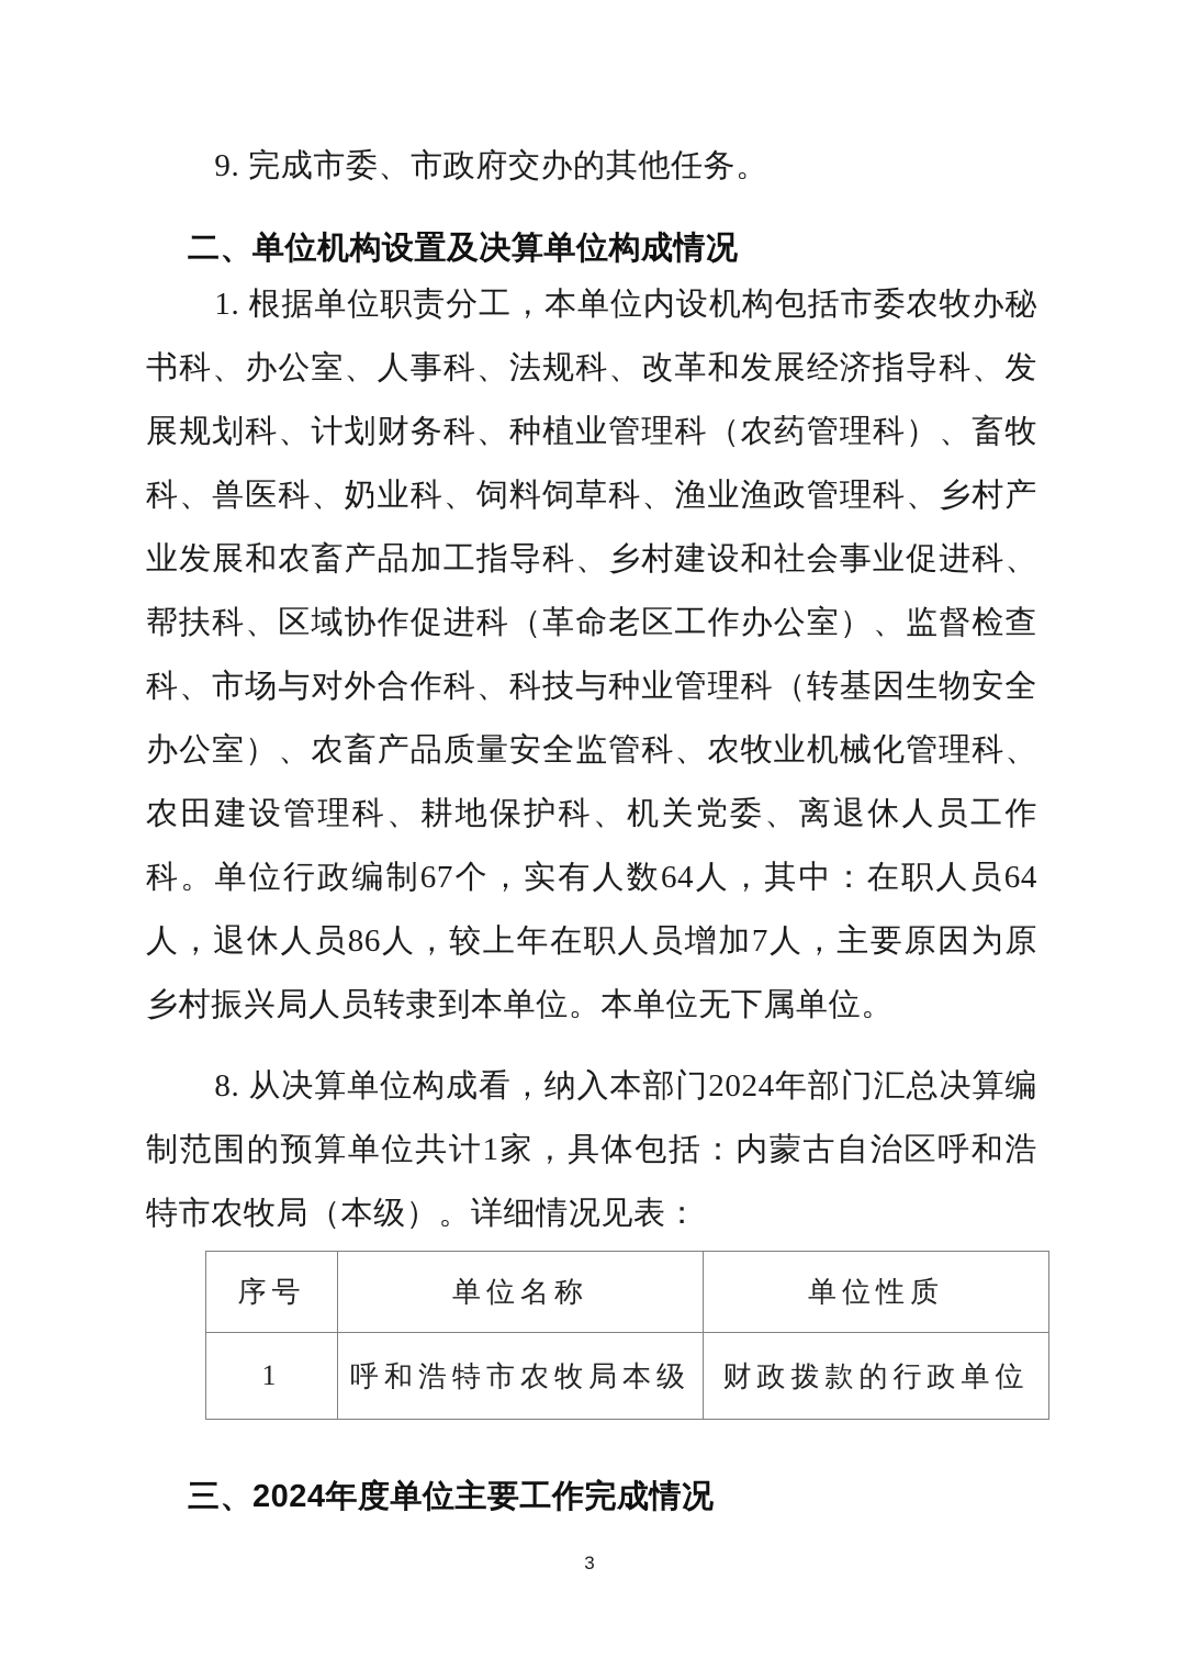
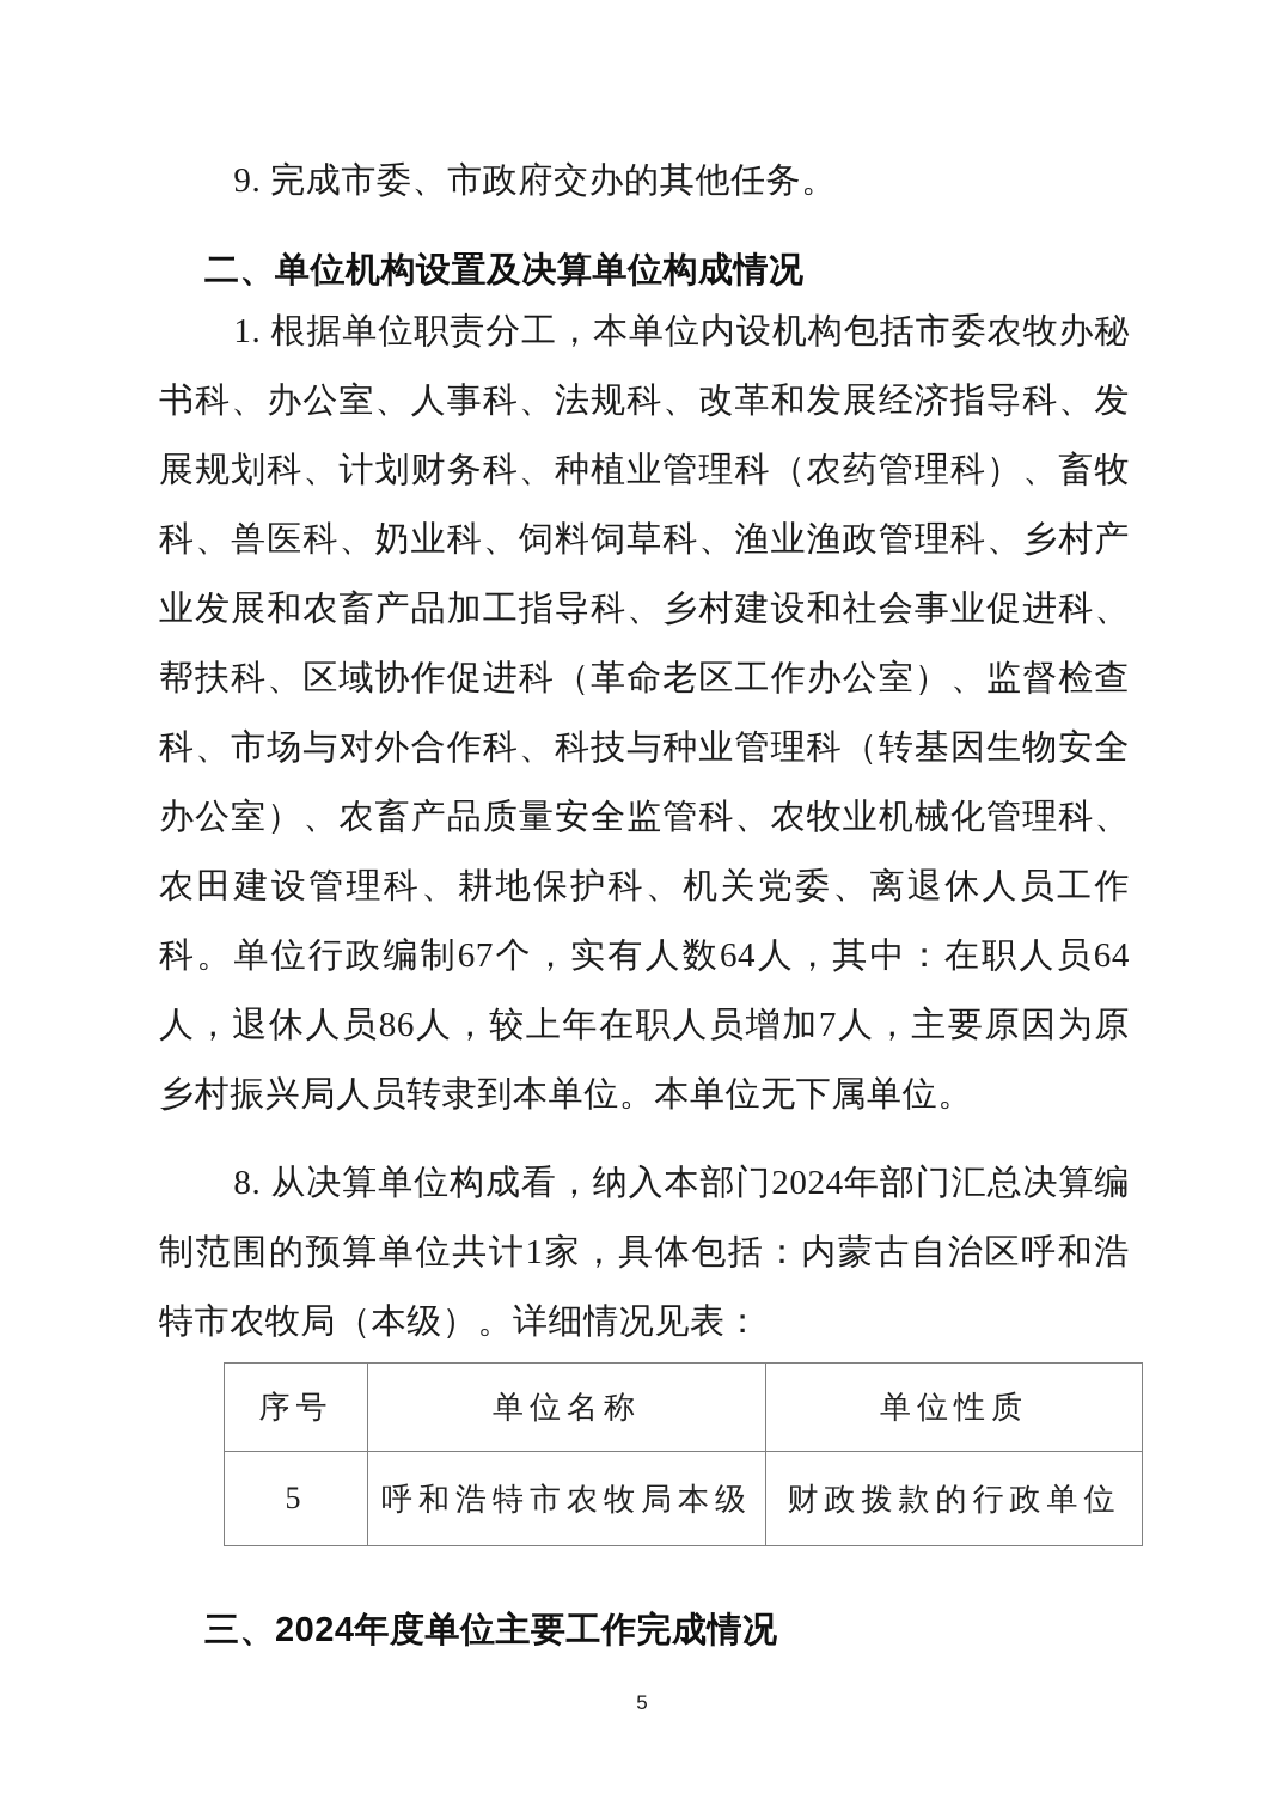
  9. 完成市委、市政府交办的其他任务。
  二、单位机构设置及决算单位构成情况
  1. 根据单位职责分工，本单位内设机构包括市委农牧办秘书科、办公室、人事科、法规科、改革和发展经济指导科、发展规划科、计划财务科、种植业管理科（农药管理科）、畜牧科、兽医科、奶业科、饲料饲草科、渔业渔政管理科、乡村产业发展和农畜产品加工指导科、乡村建设和社会事业促进科、帮扶科、区域协作促进科（革命老区工作办公室）、监督检查科、市场与对外合作科、科技与种业管理科（转基因生物安全办公室）、农畜产品质量安全监管科、农牧业机械化管理科、农田建设管理科、耕地保护科、机关党委、离退休人员工作科。单位行政编制67个，实有人数64人，其中：在职人员64人，退休人员86人，较上年在职人员增加7人，主要原因为原乡村振兴局人员转隶到本单位。本单位无下属单位。
  8. 从决算单位构成看，纳入本部门2024年部门汇总决算编制范围的预算单位共计1家，具体包括：内蒙古自治区呼和浩特市农牧局（本级）。详细情况见表：
  序号	单位名称	单位性质
- 1	呼和浩特市农牧局本级	财政拨款的行政单位
+ 5	呼和浩特市农牧局本级	财政拨款的行政单位
  三、2024年度单位主要工作完成情况
- 3
+ 5
